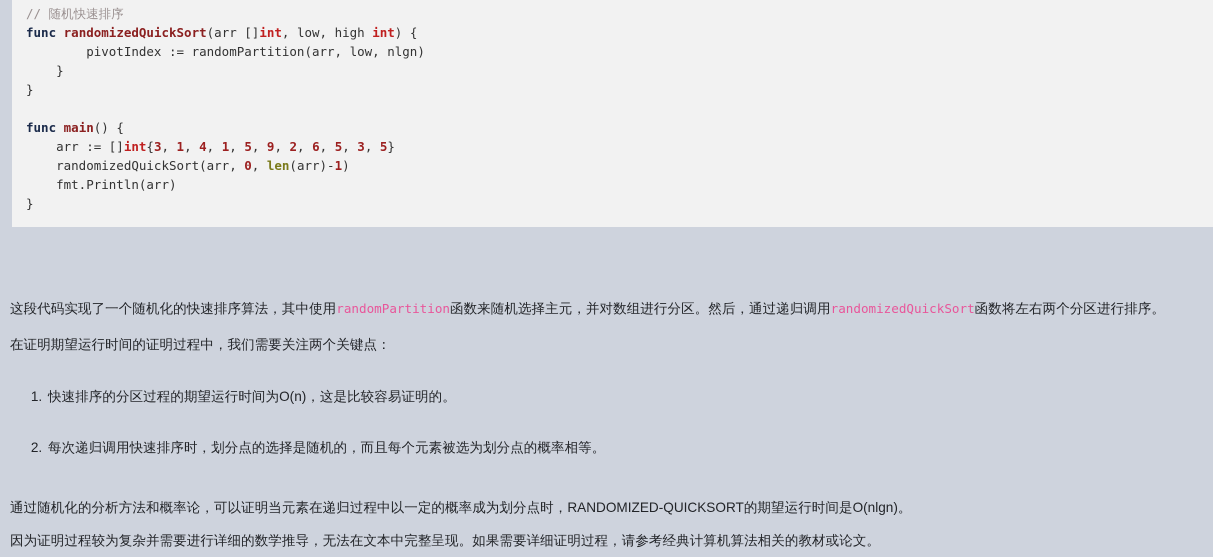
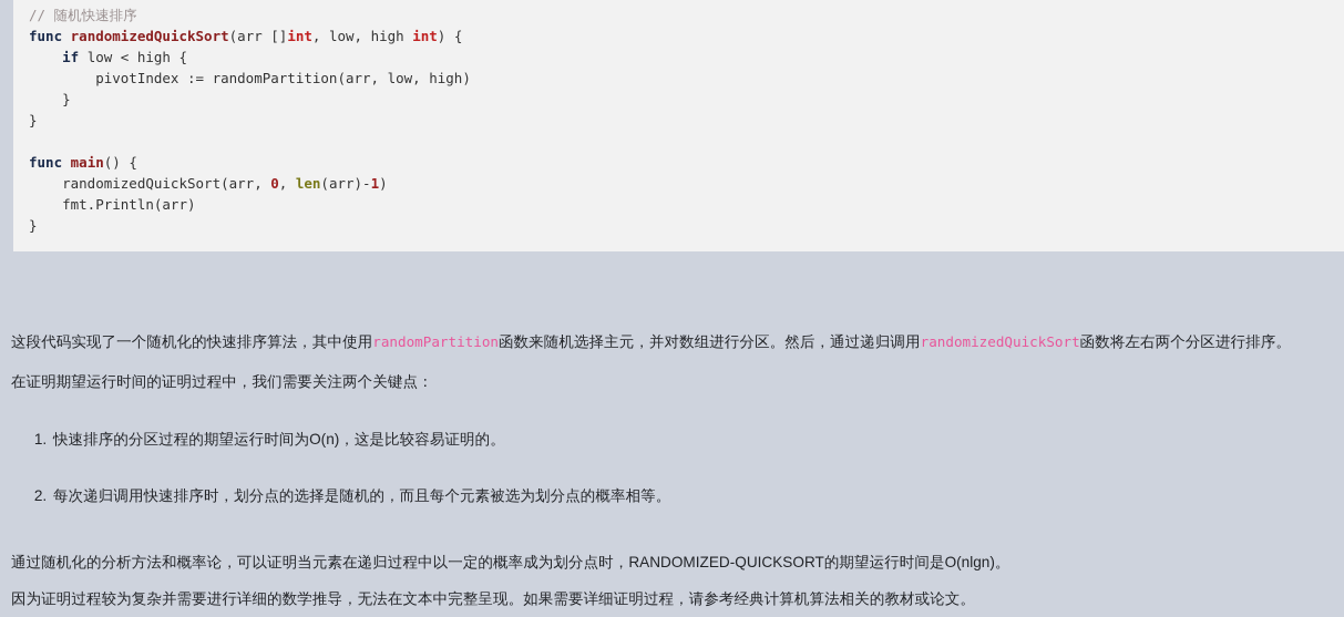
  // 随机快速排序
  func randomizedQuickSort(arr []int, low, high int) {
+ if low < high {
- pivotIndex := randomPartition(arr, low, nlgn)
+ pivotIndex := randomPartition(arr, low, high)
  }
  }
  func main() {
- arr := []int{3, 1, 4, 1, 5, 9, 2, 6, 5, 3, 5}
  randomizedQuickSort(arr, 0, len(arr)-1)
  fmt.Println(arr)
  }
  这段代码实现了一个随机化的快速排序算法，其中使用randomPartition函数来随机选择主元，并对数组进行分区。然后，通过递归调用randomizedQuickSort函数将左右两个分区进行排序。
  在证明期望运行时间的证明过程中，我们需要关注两个关键点：
  快速排序的分区过程的期望运行时间为O(n)，这是比较容易证明的。
  每次递归调用快速排序时，划分点的选择是随机的，而且每个元素被选为划分点的概率相等。
  通过随机化的分析方法和概率论，可以证明当元素在递归过程中以一定的概率成为划分点时，RANDOMIZED-QUICKSORT的期望运行时间是O(nlgn)。
  因为证明过程较为复杂并需要进行详细的数学推导，无法在文本中完整呈现。如果需要详细证明过程，请参考经典计算机算法相关的教材或论文。
